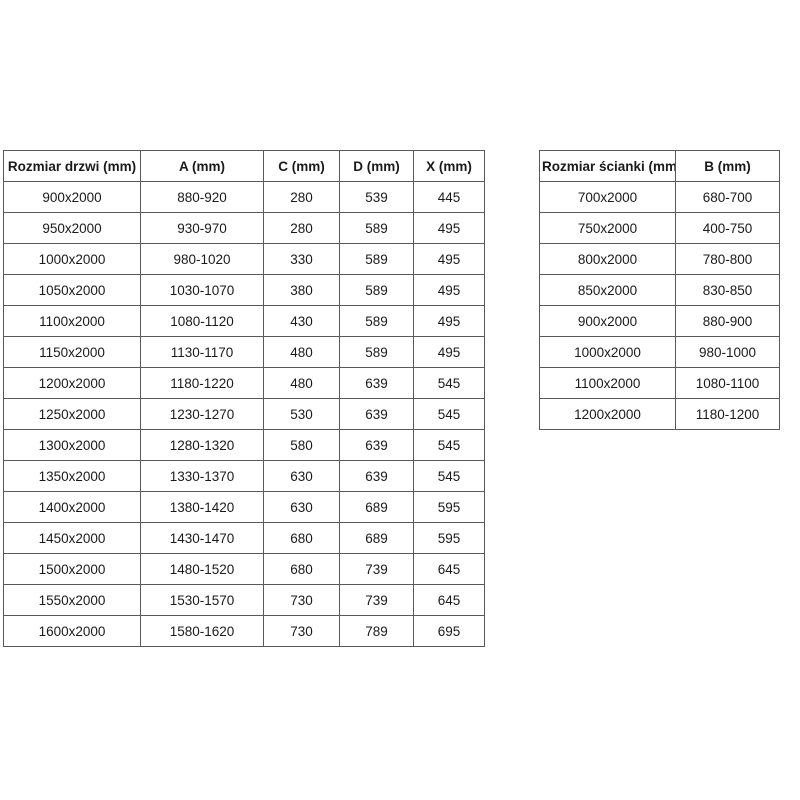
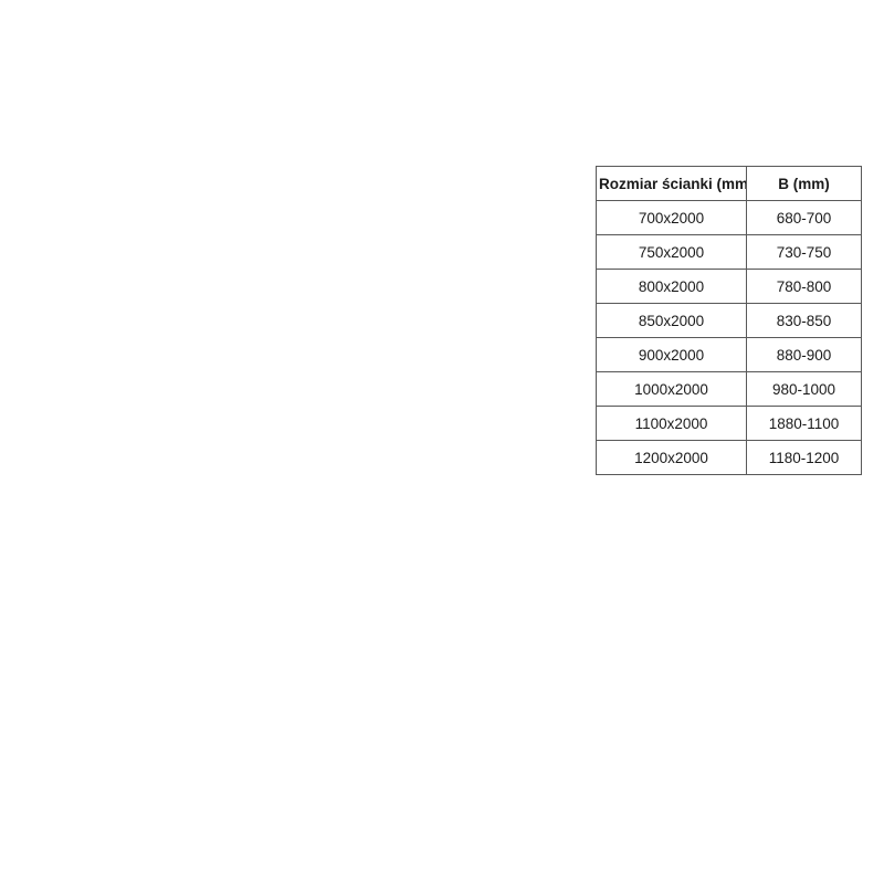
- Rozmiar drzwi (mm)	A (mm)	C (mm)	D (mm)	X (mm)
- 900x2000	880-920	280	539	445
- 950x2000	930-970	280	589	495
- 1000x2000	980-1020	330	589	495
- 1050x2000	1030-1070	380	589	495
- 1100x2000	1080-1120	430	589	495
- 1150x2000	1130-1170	480	589	495
- 1200x2000	1180-1220	480	639	545
- 1250x2000	1230-1270	530	639	545
- 1300x2000	1280-1320	580	639	545
- 1350x2000	1330-1370	630	639	545
- 1400x2000	1380-1420	630	689	595
- 1450x2000	1430-1470	680	689	595
- 1500x2000	1480-1520	680	739	645
- 1550x2000	1530-1570	730	739	645
- 1600x2000	1580-1620	730	789	695
  Rozmiar ścianki (mm	B (mm)
  700x2000	680-700
- 750x2000	400-750
+ 750x2000	730-750
  800x2000	780-800
  850x2000	830-850
  900x2000	880-900
  1000x2000	980-1000
- 1100x2000	1080-1100
+ 1100x2000	1880-1100
  1200x2000	1180-1200
